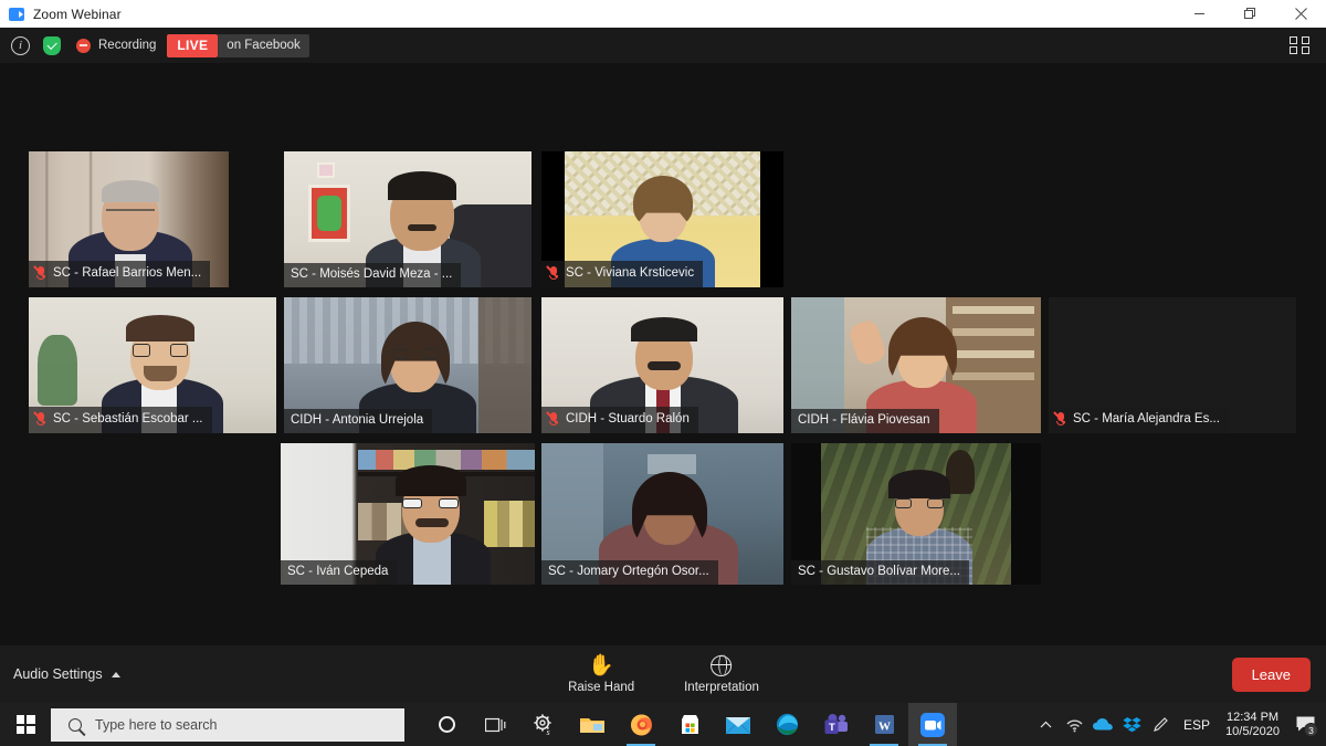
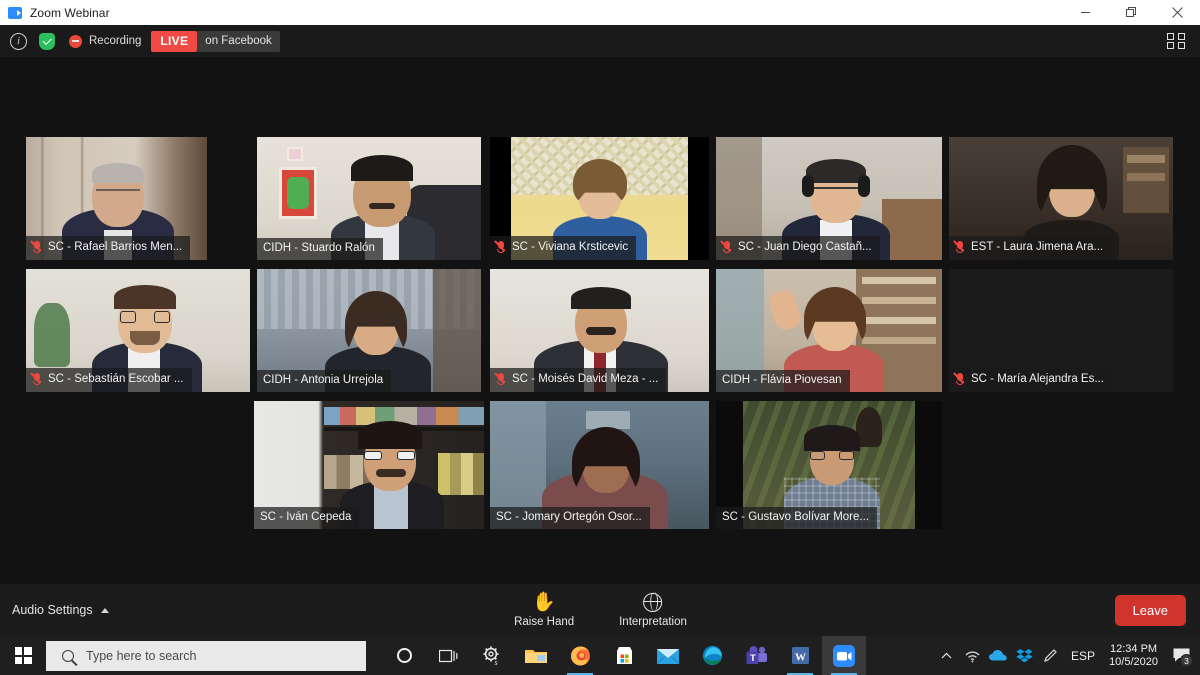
  Zoom Webinar
  i
  Recording
  LIVE
  on Facebook
  SC - Rafael Barrios Men...
- SC - Moisés David Meza - ...
+ CIDH - Stuardo Ralón
  SC - Viviana Krsticevic
+ SC - Juan Diego Castañ...
+ EST - Laura Jimena Ara...
  SC - Sebastián Escobar ...
  CIDH - Antonia Urrejola
- CIDH - Stuardo Ralón
+ SC - Moisés David Meza - ...
  CIDH - Flávia Piovesan
  SC - María Alejandra Es...
  SC - Iván Cepeda
  SC - Jomary Ortegón Osor...
  SC - Gustavo Bolívar More...
  Audio Settings
  ✋
  Raise Hand
  Interpretation
  Leave
  Type here to search
  s
  T
  W
  ESP
  12:34 PM
  10/5/2020
  3
